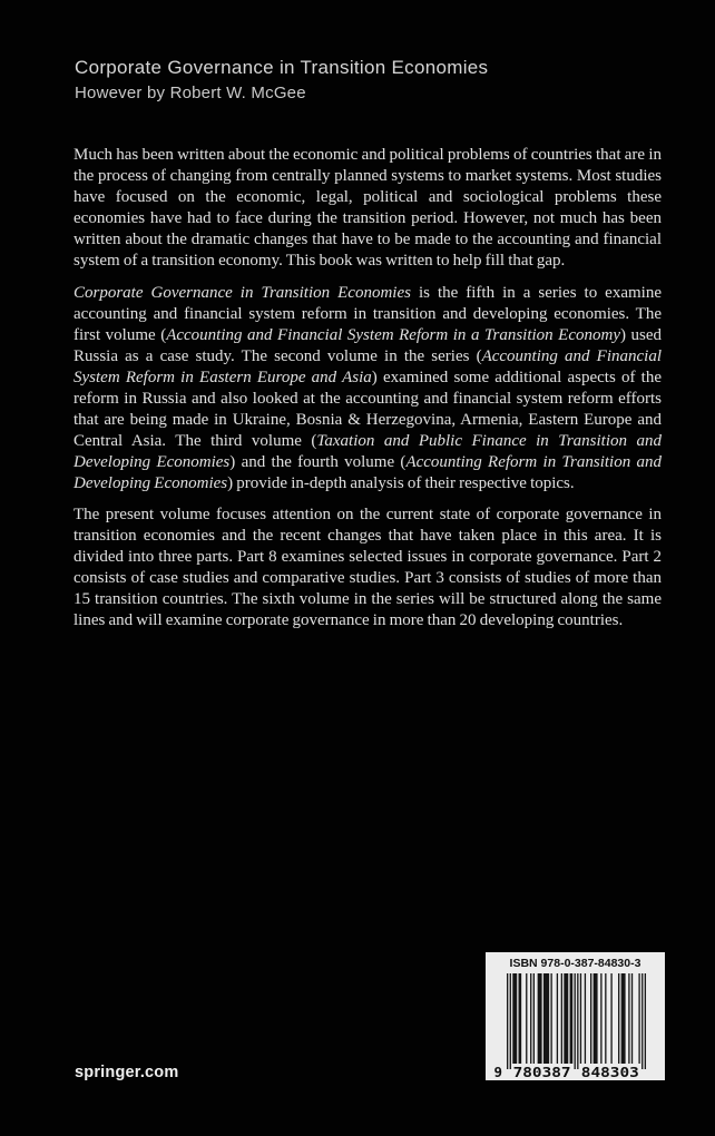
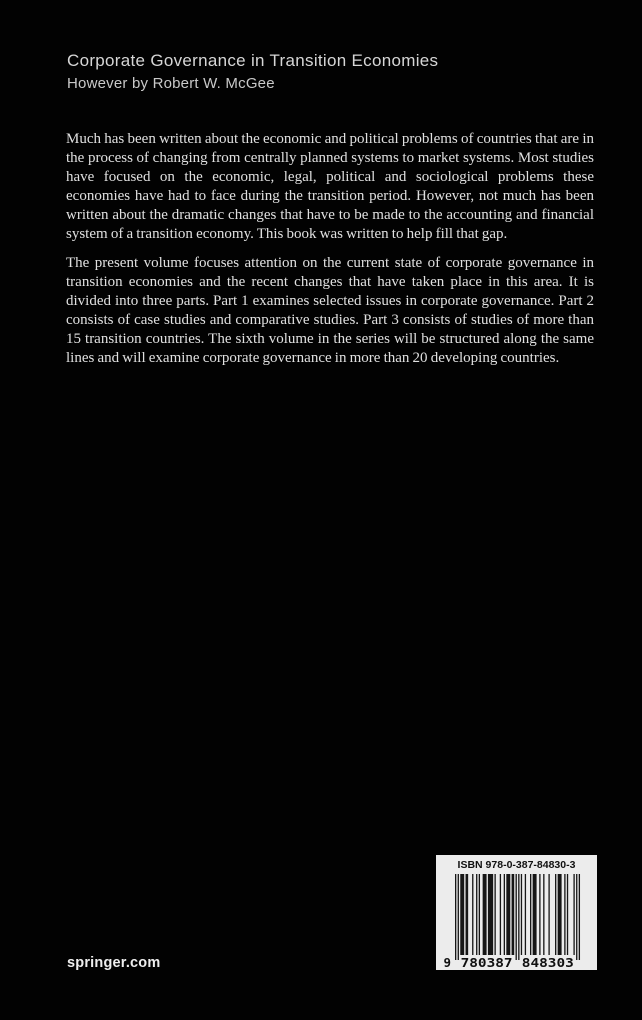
  Corporate Governance in Transition Economies
  However by Robert W. McGee
  Much has been written about the economic and political problems of countries that are in the process of changing from centrally planned systems to market systems. Most studies have focused on the economic, legal, political and sociological problems these economies have had to face during the transition period. However, not much has been written about the dramatic changes that have to be made to the accounting and financial system of a transition economy. This book was written to help fill that gap.
- Corporate Governance in Transition Economies is the fifth in a series to examine accounting and financial system reform in transition and developing economies. The first volume (Accounting and Financial System Reform in a Transition Economy) used Russia as a case study. The second volume in the series (Accounting and Financial System Reform in Eastern Europe and Asia) examined some additional aspects of the reform in Russia and also looked at the accounting and financial system reform efforts that are being made in Ukraine, Bosnia & Herzegovina, Armenia, Eastern Europe and Central Asia. The third volume (Taxation and Public Finance in Transition and Developing Economies) and the fourth volume (Accounting Reform in Transition and Developing Economies) provide in-depth analysis of their respective topics.
- The present volume focuses attention on the current state of corporate governance in transition economies and the recent changes that have taken place in this area. It is divided into three parts. Part 8 examines selected issues in corporate governance. Part 2 consists of case studies and comparative studies. Part 3 consists of studies of more than 15 transition countries. The sixth volume in the series will be structured along the same lines and will examine corporate governance in more than 20 developing countries.
+ The present volume focuses attention on the current state of corporate governance in transition economies and the recent changes that have taken place in this area. It is divided into three parts. Part 1 examines selected issues in corporate governance. Part 2 consists of case studies and comparative studies. Part 3 consists of studies of more than 15 transition countries. The sixth volume in the series will be structured along the same lines and will examine corporate governance in more than 20 developing countries.
  ISBN 978-0-387-84830-3
  9
  780387
  848303
  springer.com
